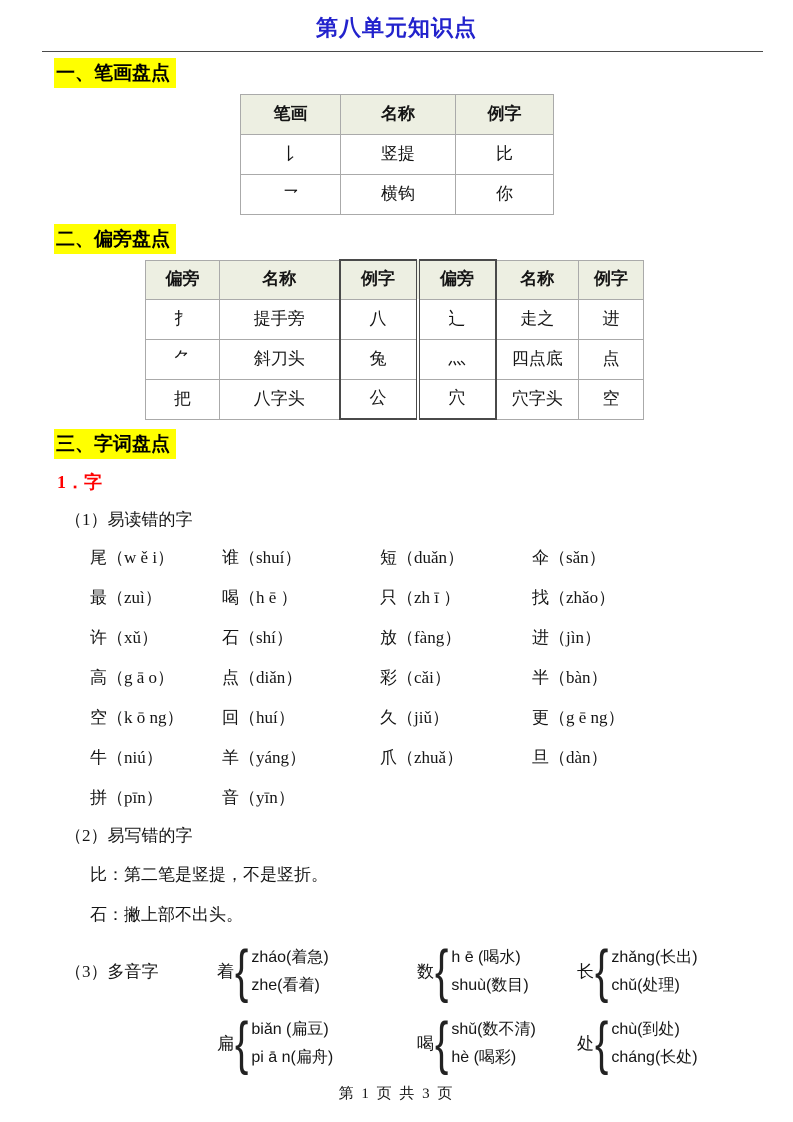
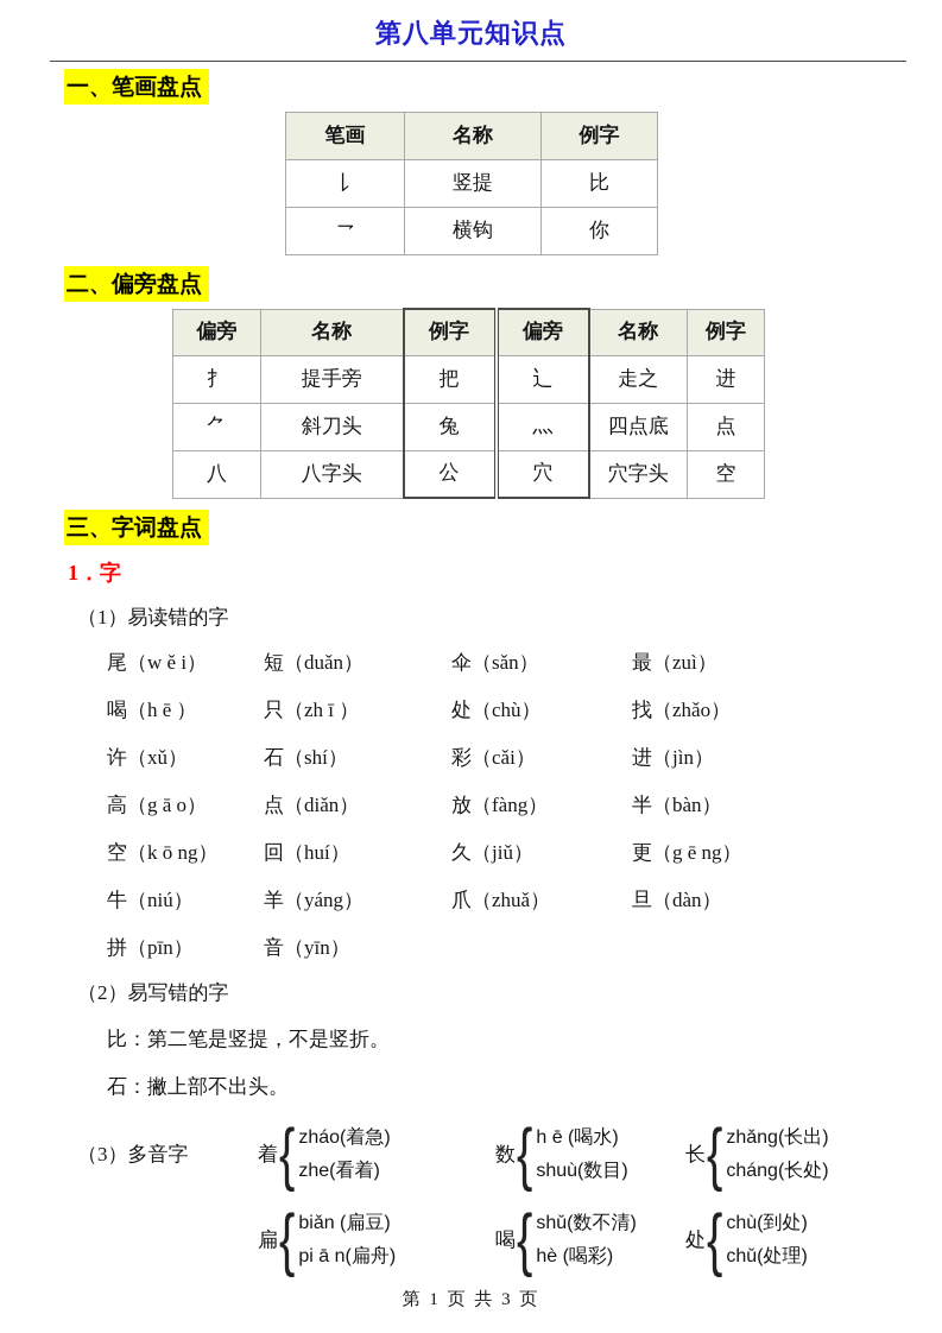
  第八单元知识点
  一、笔画盘点
  笔画	名称	例字
  ㇙	竖提	比
  ㇖	横钩	你
  二、偏旁盘点
  偏旁	名称	例字	偏旁	名称	例字
- 扌	提手旁	八	辶	走之	进
+ 扌	提手旁	把	辶	走之	进
  ⺈	斜刀头	兔	灬	四点底	点
- 把	八字头	公	穴	穴字头	空
+ 八	八字头	公	穴	穴字头	空
  三、字词盘点
  1．字
  （1）易读错的字
  尾（w ě i）
- 谁（shuí）
  短（duǎn）
  伞（sǎn）
  最（zuì）
  喝（h ē ）
  只（zh ī ）
+ 处（chù）
  找（zhǎo）
  许（xǔ）
  石（shí）
- 放（fàng）
+ 彩（cǎi）
  进（jìn）
  高（g ā o）
  点（diǎn）
- 彩（cǎi）
+ 放（fàng）
  半（bàn）
  空（k ō ng）
  回（huí）
  久（jiǔ）
  更（g ē ng）
  牛（niú）
  羊（yáng）
  爪（zhuǎ）
  旦（dàn）
  拼（pīn）
  音（yīn）
  （2）易写错的字
  比：第二笔是竖提，不是竖折。
  石：撇上部不出头。
  （3）多音字
  着
  {
  zháo(着急)
  zhe(看着)
  数
  {
  h ē (喝水)
  shuù(数目)
  长
  {
  zhǎng(长出)
- chǔ(处理)
+ cháng(长处)
  扁
  {
  biǎn (扁豆)
  pi ā n(扁舟)
  喝
  {
  shǔ(数不清)
  hè (喝彩)
  处
  {
  chù(到处)
- cháng(长处)
+ chǔ(处理)
  第 1 页 共 3 页
